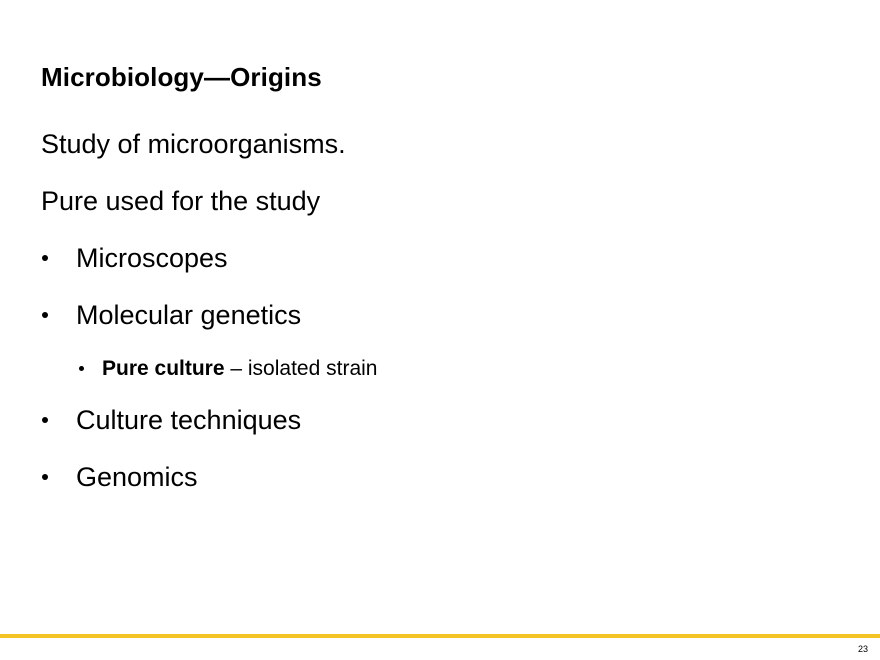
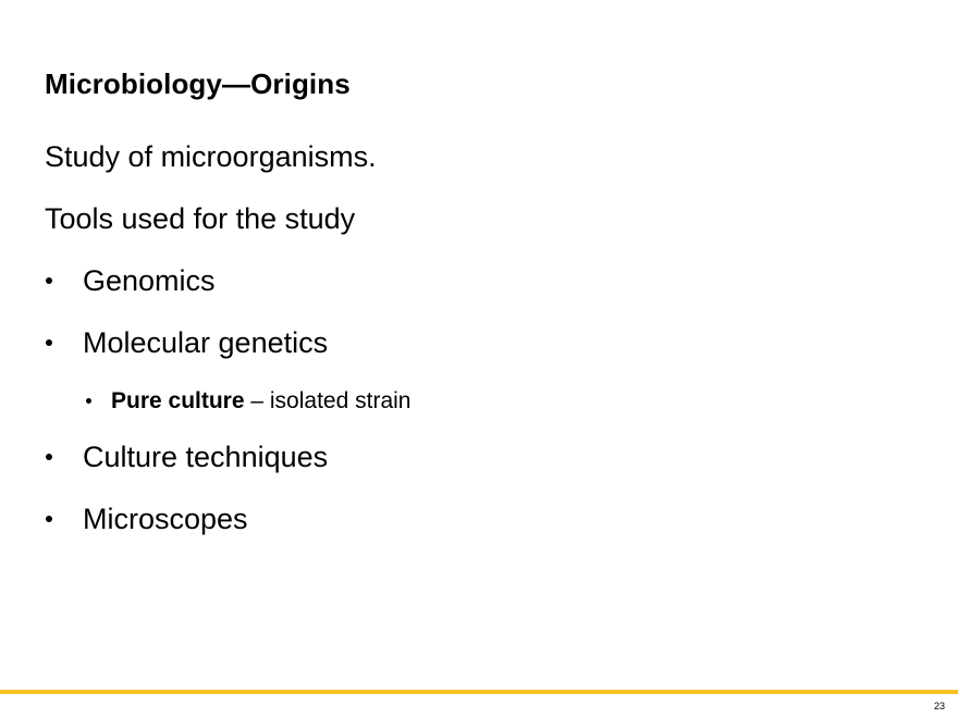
  Microbiology—Origins
  Study of microorganisms.
- Pure used for the study
+ Tools used for the study
- Microscopes
+ Genomics
  Molecular genetics
  Pure culture – isolated strain
  Culture techniques
- Genomics
+ Microscopes
  23
